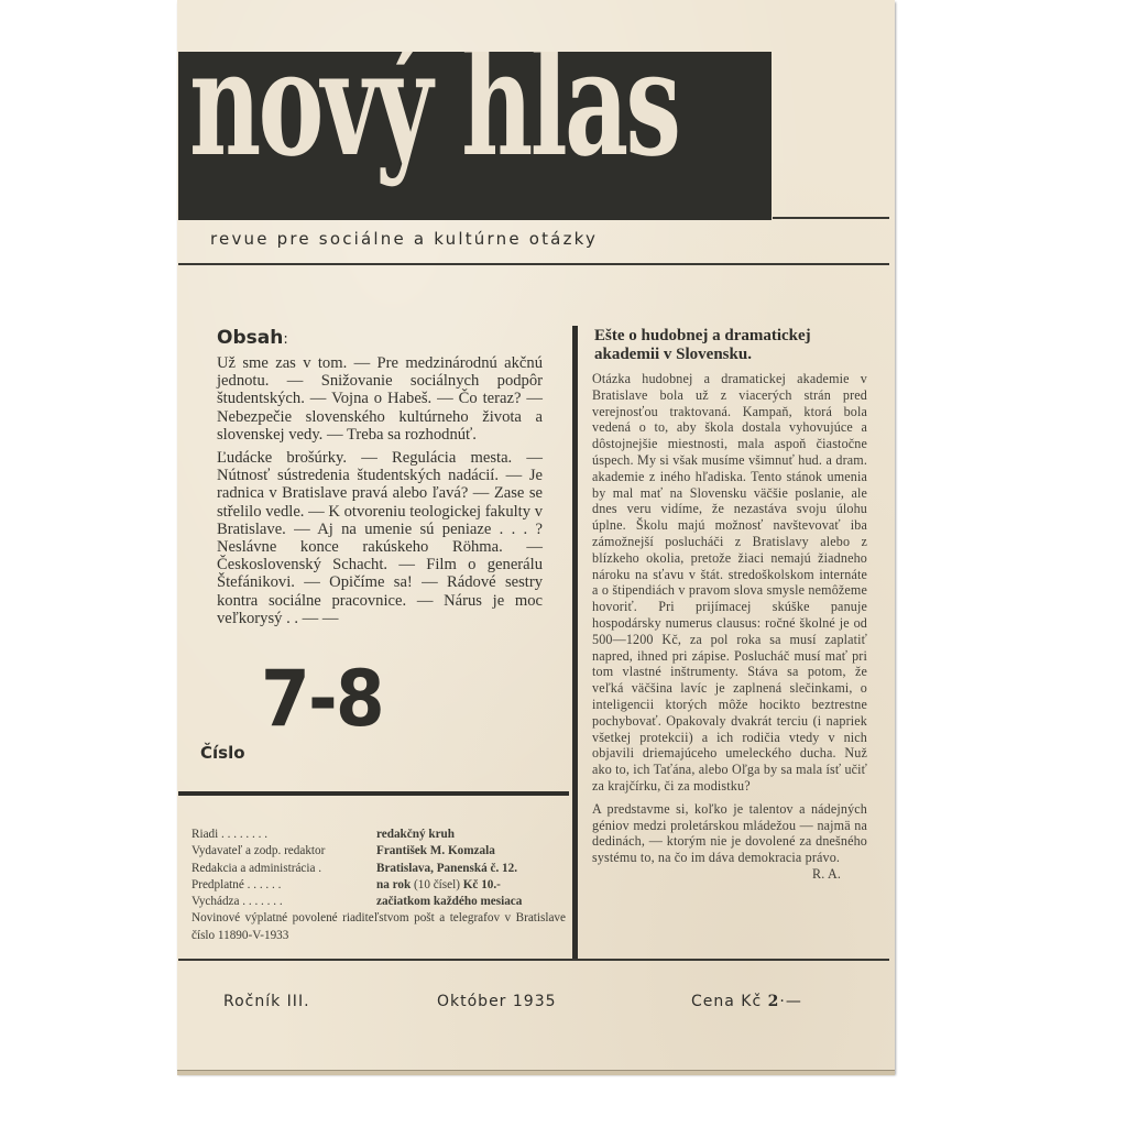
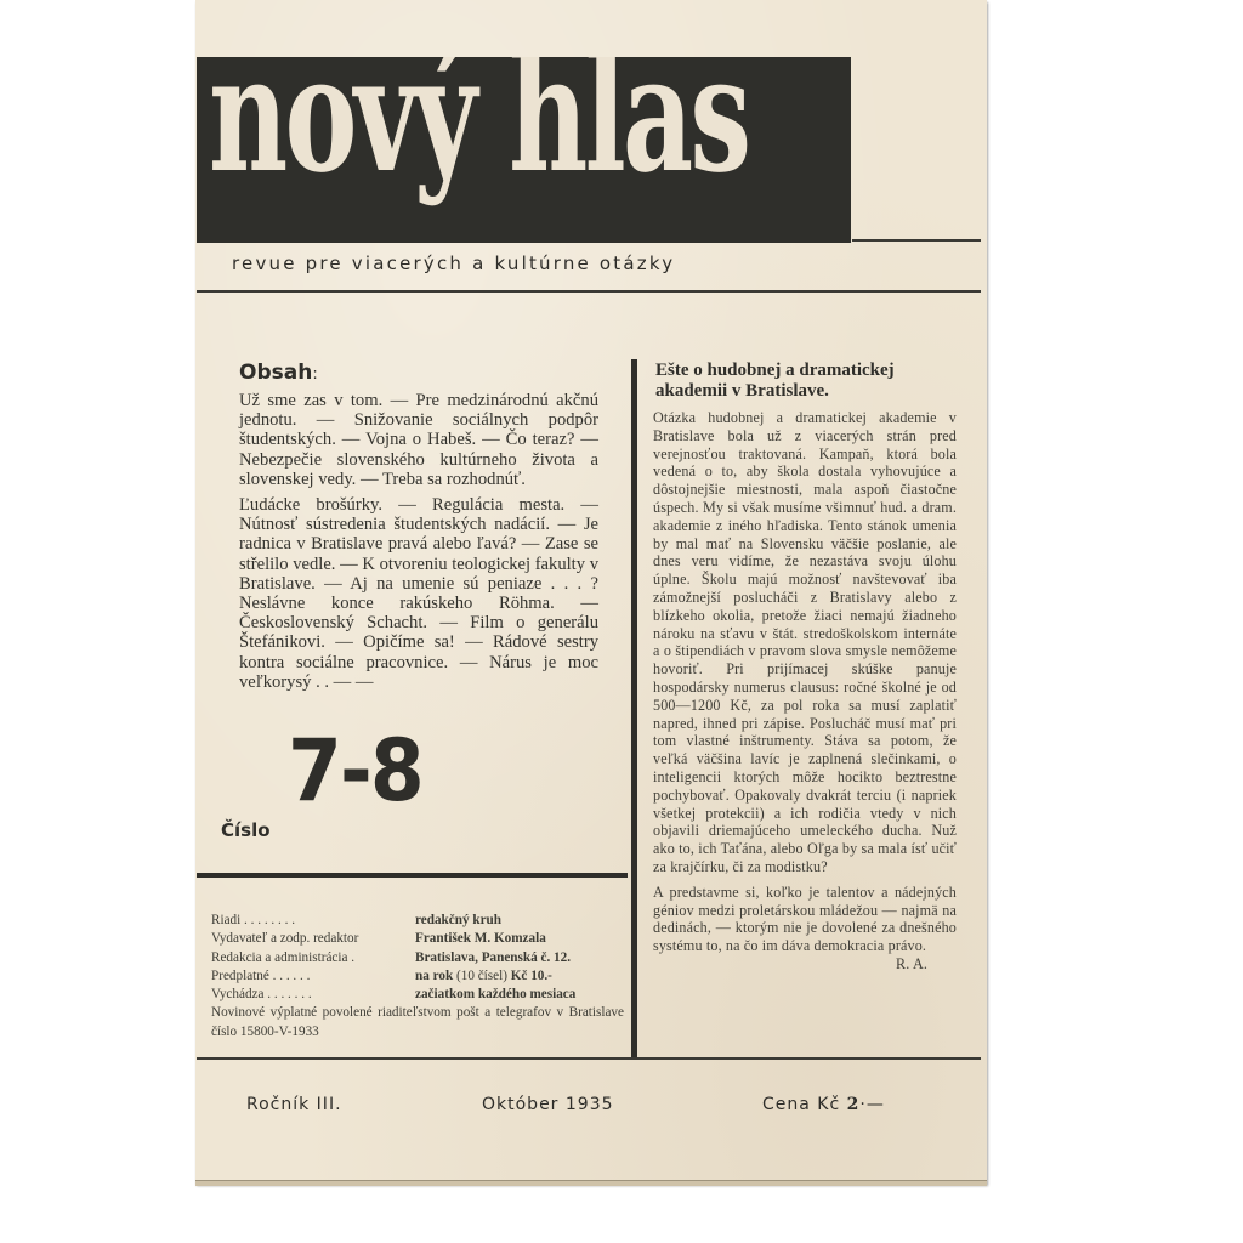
  nový hlas
- revue pre sociálne a kultúrne otázky
+ revue pre viacerých a kultúrne otázky
  Obsah:
  Už sme zas v tom. — Pre medzinárodnú akčnú jednotu. — Snižovanie sociálnych podpôr študentských. — Vojna o Habeš. — Čo teraz? — Nebezpečie slovenského kultúrneho života a slovenskej vedy. — Treba sa rozhodnúť.
  Ľudácke brošúrky. — Regulácia mesta. — Nútnosť sústredenia študentských nadácií. — Je radnica v Bratislave pravá alebo ľavá? — Zase se střelilo vedle. — K otvoreniu teologickej fakulty v Bratislave. — Aj na umenie sú peniaze . . . ? Neslávne konce rakúskeho Röhma. — Československý Schacht. — Film o generálu Štefánikovi. — Opičíme sa! — Rádové sestry kontra sociálne pracovnice. — Nárus je moc veľkorysý . . — —
  Číslo
  7-8
  Riadi . . . . . . . .
  redakčný kruh
  Vydavateľ a zodp. redaktor
  František M. Komzala
  Redakcia a administrácia .
  Bratislava, Panenská č. 12.
  Predplatné . . . . . .
  na rok (10 čísel) Kč 10.-
  Vychádza . . . . . . .
  začiatkom každého mesiaca
- Novinové výplatné povolené riaditeľstvom pošt a telegrafov v Bratislave číslo 11890-V-1933
+ Novinové výplatné povolené riaditeľstvom pošt a telegrafov v Bratislave číslo 15800-V-1933
- Ešte o hudobnej a dramatickej akademii v Slovensku.
+ Ešte o hudobnej a dramatickej akademii v Bratislave.
  Otázka hudobnej a dramatickej akademie v Bratislave bola už z viacerých strán pred verejnosťou traktovaná. Kampaň, ktorá bola vedená o to, aby škola dostala vyhovujúce a dôstojnejšie miestnosti, mala aspoň čiastočne úspech. My si však musíme všimnuť hud. a dram. akademie z iného hľadiska. Tento stánok umenia by mal mať na Slovensku väčšie poslanie, ale dnes veru vidíme, že nezastáva svoju úlohu úplne. Školu majú možnosť navštevovať iba zámožnejší poslucháči z Bratislavy alebo z blízkeho okolia, pretože žiaci nemajú žiadneho nároku na sťavu v štát. stredoškolskom internáte a o štipendiách v pravom slova smysle nemôžeme hovoriť. Pri prijímacej skúške panuje hospodársky numerus clausus: ročné školné je od 500—1200 Kč, za pol roka sa musí zaplatiť napred, ihned pri zápise. Poslucháč musí mať pri tom vlastné inštrumenty. Stáva sa potom, že veľká väčšina lavíc je zaplnená slečinkami, o inteligencii ktorých môže hocikto beztrestne pochybovať. Opakovaly dvakrát terciu (i napriek všetkej protekcii) a ich rodičia vtedy v nich objavili driemajúceho umeleckého ducha. Nuž ako to, ich Taťána, alebo Oľga by sa mala ísť učiť za krajčírku, či za modistku?
  A predstavme si, koľko je talentov a nádejných géniov medzi proletárskou mládežou — najmä na dedinách, — ktorým nie je dovolené za dnešného systému to, na čo im dáva demokracia právo.
  R. A.
  Ročník III.
  Október 1935
  Cena Kč 2·—
